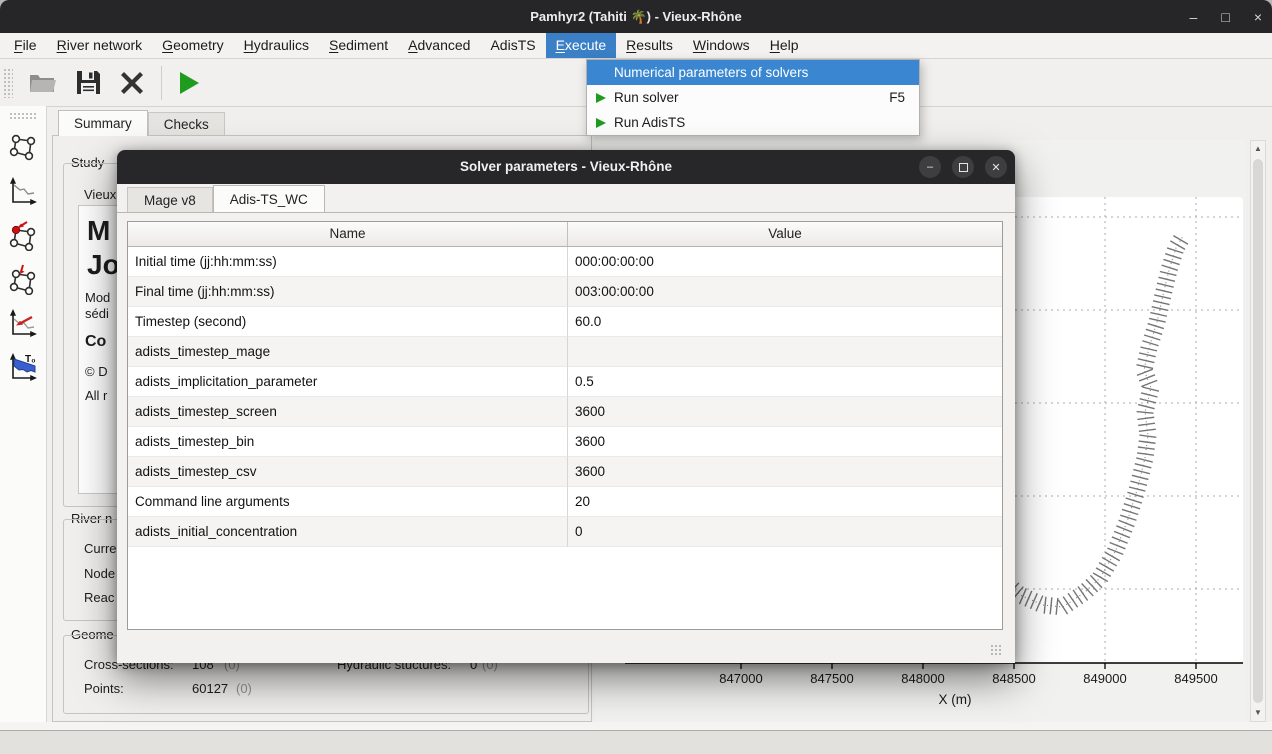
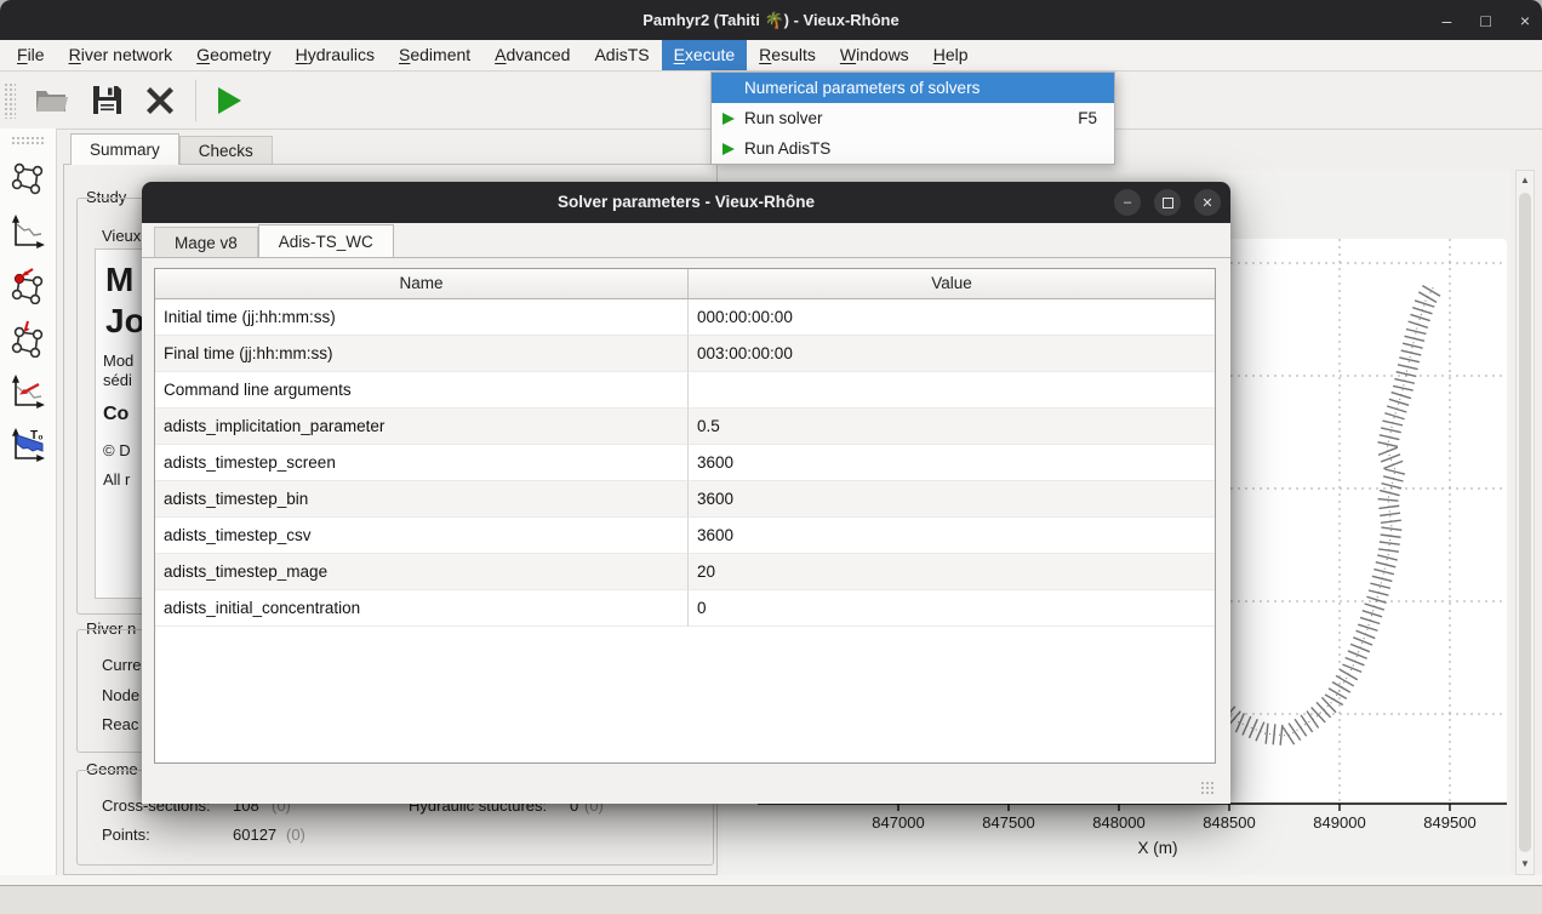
  Pamhyr2 (Tahiti 🌴) - Vieux-Rhône
  –
  □
  ×
  File
  River network
  Geometry
  Hydraulics
  Sediment
  Advanced
  AdisTS
  Execute
  Results
  Windows
  Help
  T₀
  Summary
  Checks
  Study
  Vieux
  M
  Jo
  Mod
  sédi
  Co
  © D
  All r
  River n
  Curre
  Node
  Reac
  Geome
  Cross-sections:
  108
  (0)
  Points:
  60127
  (0)
  Hydraulic stuctures:
  0
  (0)
  847000
  847500
  848000
  848500
  849000
  849500
  X (m)
  ▲
  ▼
  Numerical parameters of solvers
  Run solver
  F5
  Run AdisTS
  Solver parameters - Vieux-Rhône
  –
  ✕
  Mage v8
  Adis-TS_WC
  Name
  Value
  Initial time (jj:hh:mm:ss)
  000:00:00:00
  Final time (jj:hh:mm:ss)
  003:00:00:00
- Timestep (second)
- 60.0
- adists_timestep_mage
+ Command line arguments
  adists_implicitation_parameter
  0.5
  adists_timestep_screen
  3600
  adists_timestep_bin
  3600
  adists_timestep_csv
  3600
- Command line arguments
+ adists_timestep_mage
  20
  adists_initial_concentration
  0
